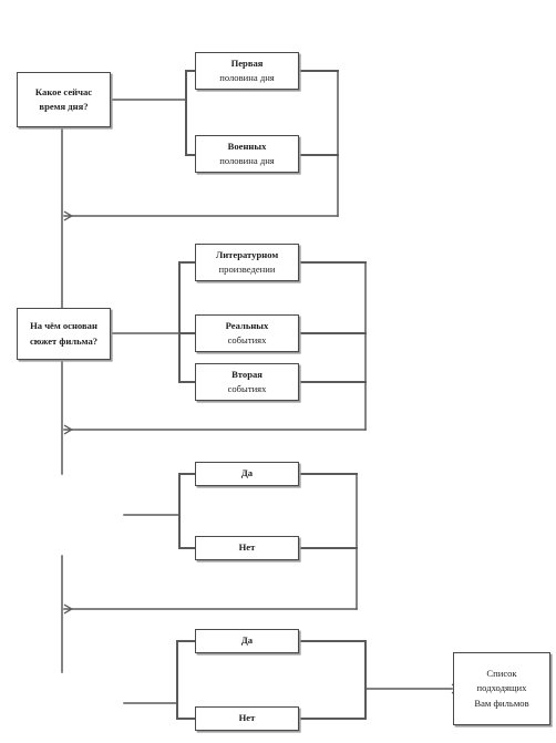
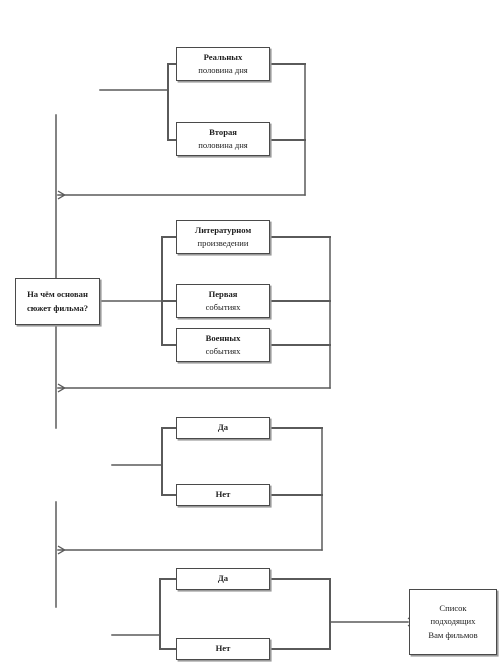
- Какое сейчас
- время дня?
- Первая
+ Реальных
  половина дня
- Военных
+ Вторая
  половина дня
  На чём основан
  сюжет фильма?
  Литературном
  произведении
- Реальных
+ Первая
  событиях
- Вторая
+ Военных
  событиях
  Да
  Нет
  Да
  Нет
  Список
  подходящих
  Вам фильмов
